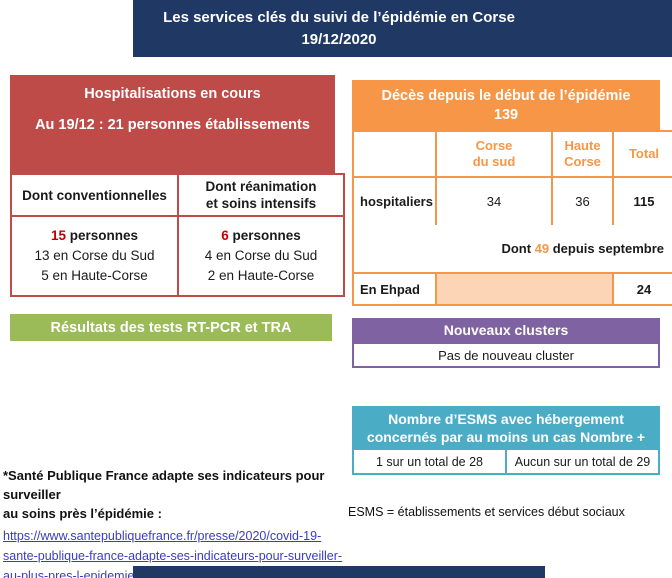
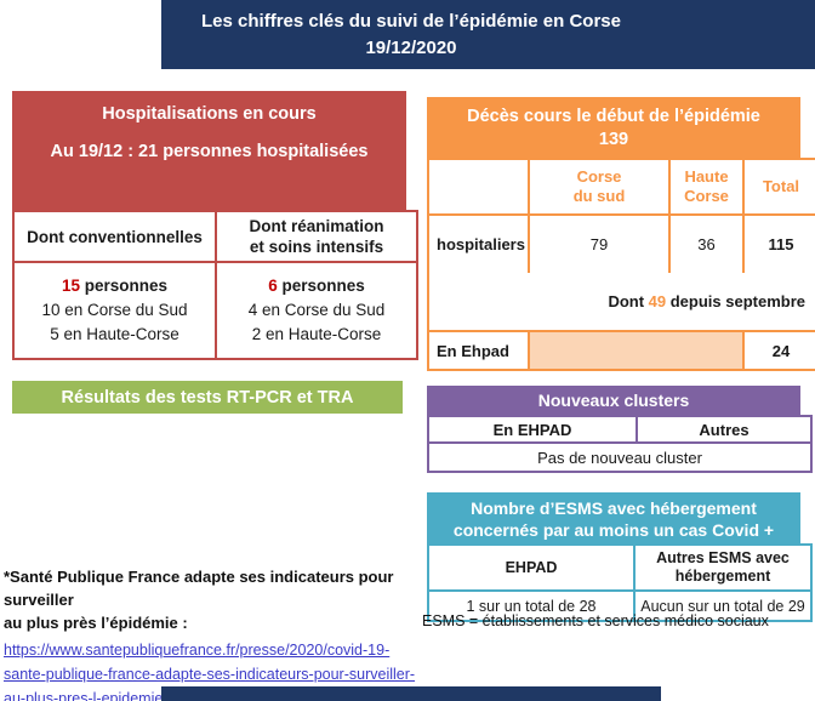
- Les services clés du suivi de l’épidémie en Corse
+ Les chiffres clés du suivi de l’épidémie en Corse
  19/12/2020
  Hospitalisations en cours
- Au 19/12 : 21 personnes établissements
+ Au 19/12 : 21 personnes hospitalisées
  Dont conventionnelles	Dont réanimation et soins intensifs
- 15 personnes 13 en Corse du Sud 5 en Haute-Corse	6 personnes 4 en Corse du Sud 2 en Haute-Corse
+ 15 personnes 10 en Corse du Sud 5 en Haute-Corse	6 personnes 4 en Corse du Sud 2 en Haute-Corse
  Résultats des tests RT-PCR et TRA
  *Santé Publique France adapte ses indicateurs pour surveiller
- au soins près l’épidémie :
+ au plus près l’épidémie :
  https://www.santepubliquefrance.fr/presse/2020/covid-19-
  sante-publique-france-adapte-ses-indicateurs-pour-surveiller-
  au-plus-pres-l-epidemie
- Décès depuis le début de l’épidémie
+ Décès cours le début de l’épidémie
  139
  	Corse du sud	Haute Corse	Total
- hospitaliers	34	36	115
+ hospitaliers	79	36	115
  Dont 49 depuis septembre
  En Ehpad		24
  Nouveaux clusters
+ En EHPAD	Autres
  Pas de nouveau cluster
  Nombre d’ESMS avec hébergement
- concernés par au moins un cas Nombre +
+ concernés par au moins un cas Covid +
+ EHPAD	Autres ESMS avec hébergement
  1 sur un total de 28	Aucun sur un total de 29
- ESMS = établissements et services début sociaux
+ ESMS = établissements et services médico sociaux
